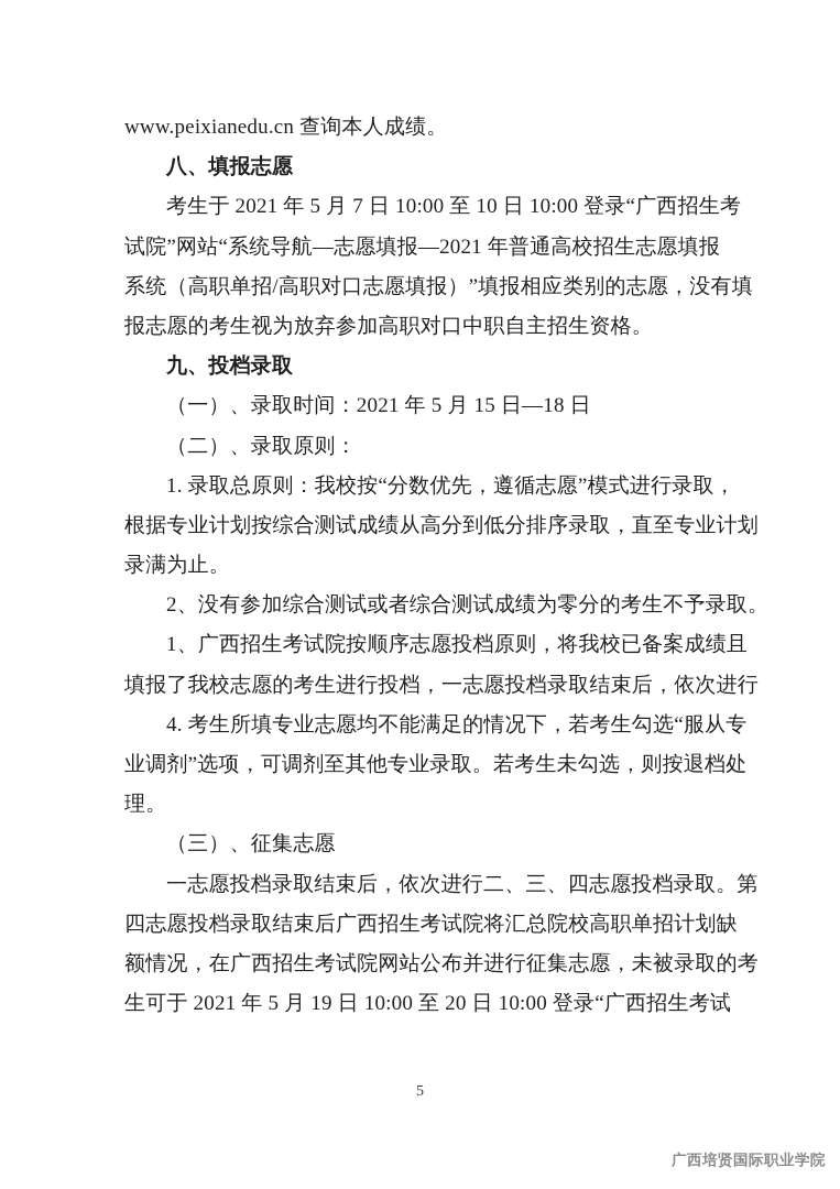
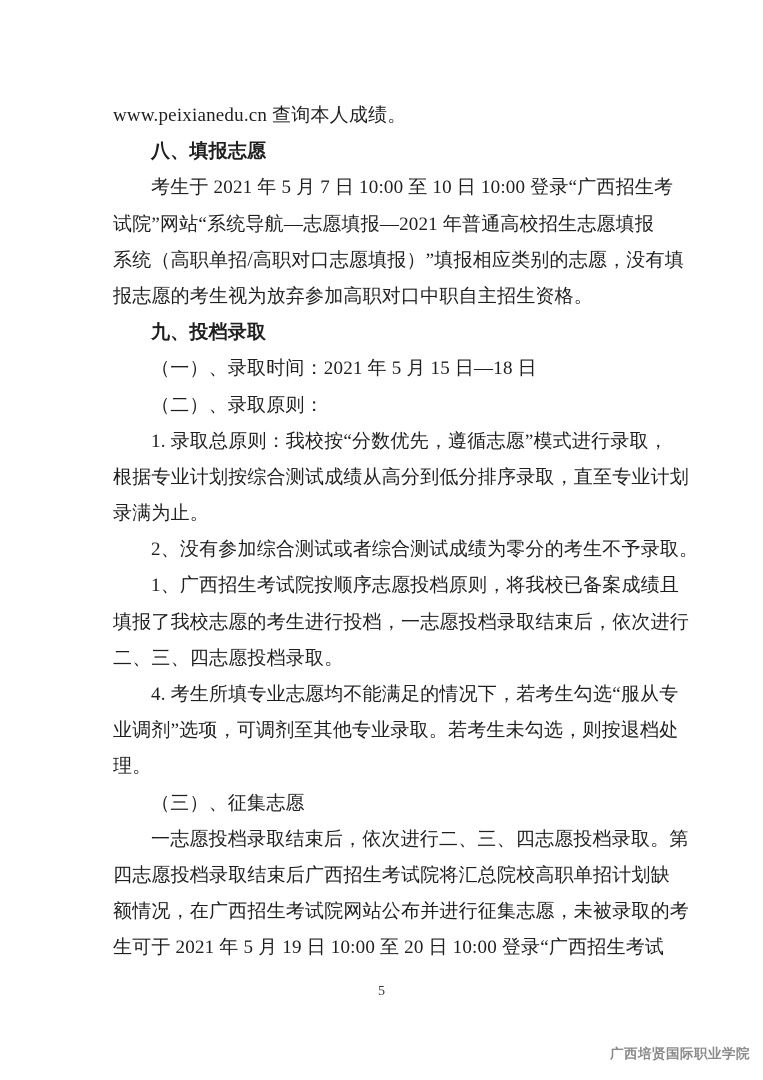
  www.peixianedu.cn 查询本人成绩。
  八、填报志愿
  考生于 2021 年 5 月 7 日 10:00 至 10 日 10:00 登录“广西招生考
  试院”网站“系统导航—志愿填报—2021 年普通高校招生志愿填报
  系统（高职单招/高职对口志愿填报）”填报相应类别的志愿，没有填
  报志愿的考生视为放弃参加高职对口中职自主招生资格。
  九、投档录取
  （一）、录取时间：2021 年 5 月 15 日—18 日
  （二）、录取原则：
  1. 录取总原则：我校按“分数优先，遵循志愿”模式进行录取，
  根据专业计划按综合测试成绩从高分到低分排序录取，直至专业计划
  录满为止。
  2、没有参加综合测试或者综合测试成绩为零分的考生不予录取。
  1、广西招生考试院按顺序志愿投档原则，将我校已备案成绩且
  填报了我校志愿的考生进行投档，一志愿投档录取结束后，依次进行
+ 二、三、四志愿投档录取。
  4. 考生所填专业志愿均不能满足的情况下，若考生勾选“服从专
  业调剂”选项，可调剂至其他专业录取。若考生未勾选，则按退档处
  理。
  （三）、征集志愿
  一志愿投档录取结束后，依次进行二、三、四志愿投档录取。第
  四志愿投档录取结束后广西招生考试院将汇总院校高职单招计划缺
  额情况，在广西招生考试院网站公布并进行征集志愿，未被录取的考
  生可于 2021 年 5 月 19 日 10:00 至 20 日 10:00 登录“广西招生考试
  5
  广西培贤国际职业学院
